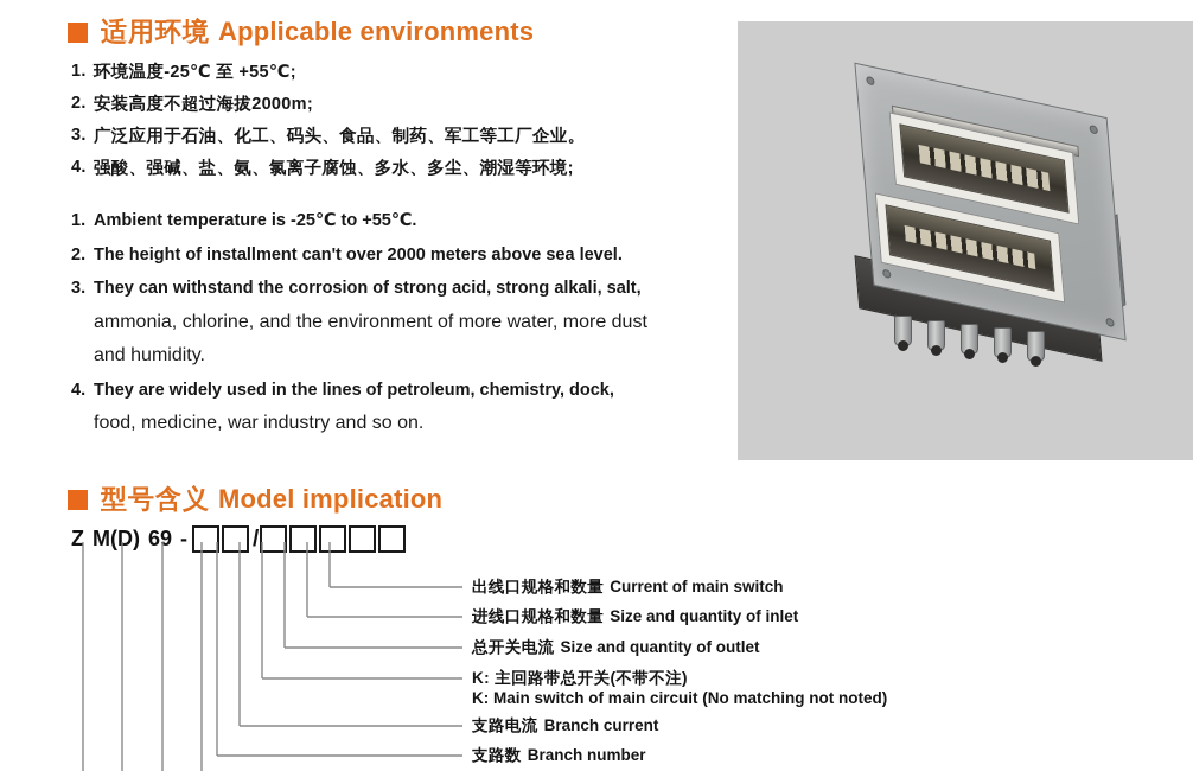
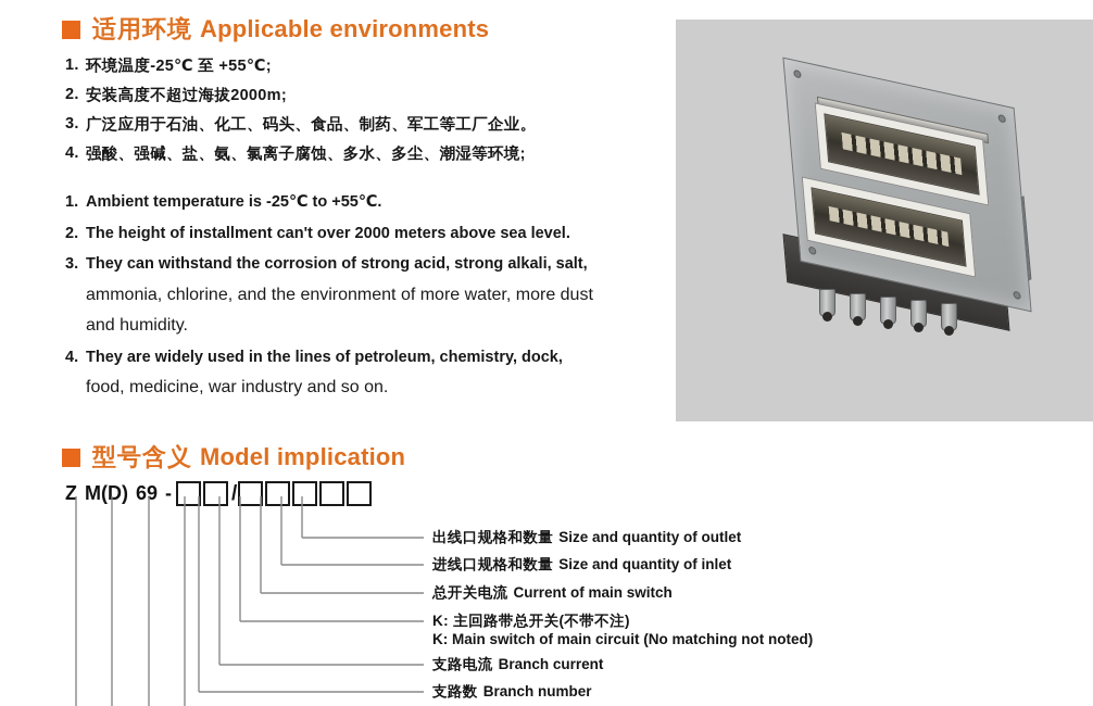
  适用环境 Applicable environments
  1.
  环境温度-25℃ 至 +55℃;
  2.
  安装高度不超过海拔2000m;
  3.
  广泛应用于石油、化工、码头、食品、制药、军工等工厂企业。
  4.
  强酸、强碱、盐、氨、氯离子腐蚀、多水、多尘、潮湿等环境;
  1.
  Ambient temperature is -25℃ to +55℃.
  2.
  The height of installment can't over 2000 meters above sea level.
  3.
  They can withstand the corrosion of strong acid, strong alkali, salt,
  ammonia, chlorine, and the environment of more water, more dust
  and humidity.
  4.
  They are widely used in the lines of petroleum, chemistry, dock,
  food, medicine, war industry and so on.
  型号含义 Model implication
  Z
  M(D)
  69
  -
  /
- 出线口规格和数量 Current of main switch
+ 出线口规格和数量 Size and quantity of outlet
  进线口规格和数量 Size and quantity of inlet
- 总开关电流 Size and quantity of outlet
+ 总开关电流 Current of main switch
  K: 主回路带总开关(不带不注)
  K: Main switch of main circuit (No matching not noted)
  支路电流 Branch current
  支路数 Branch number
